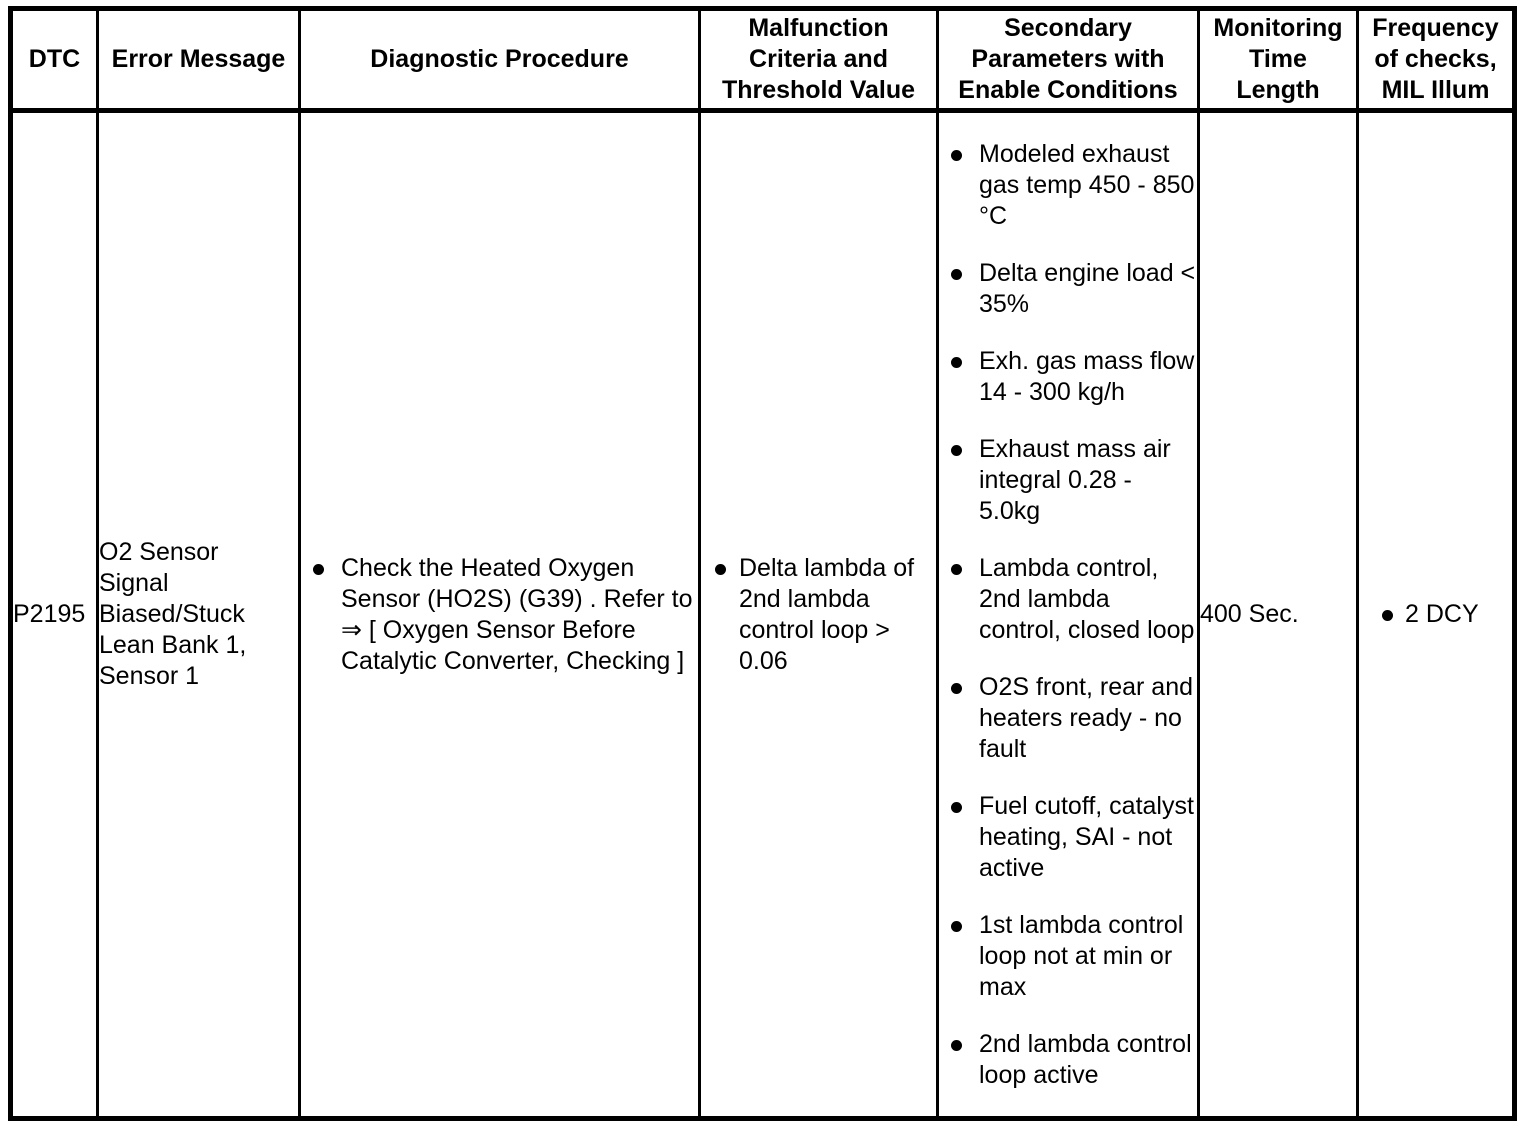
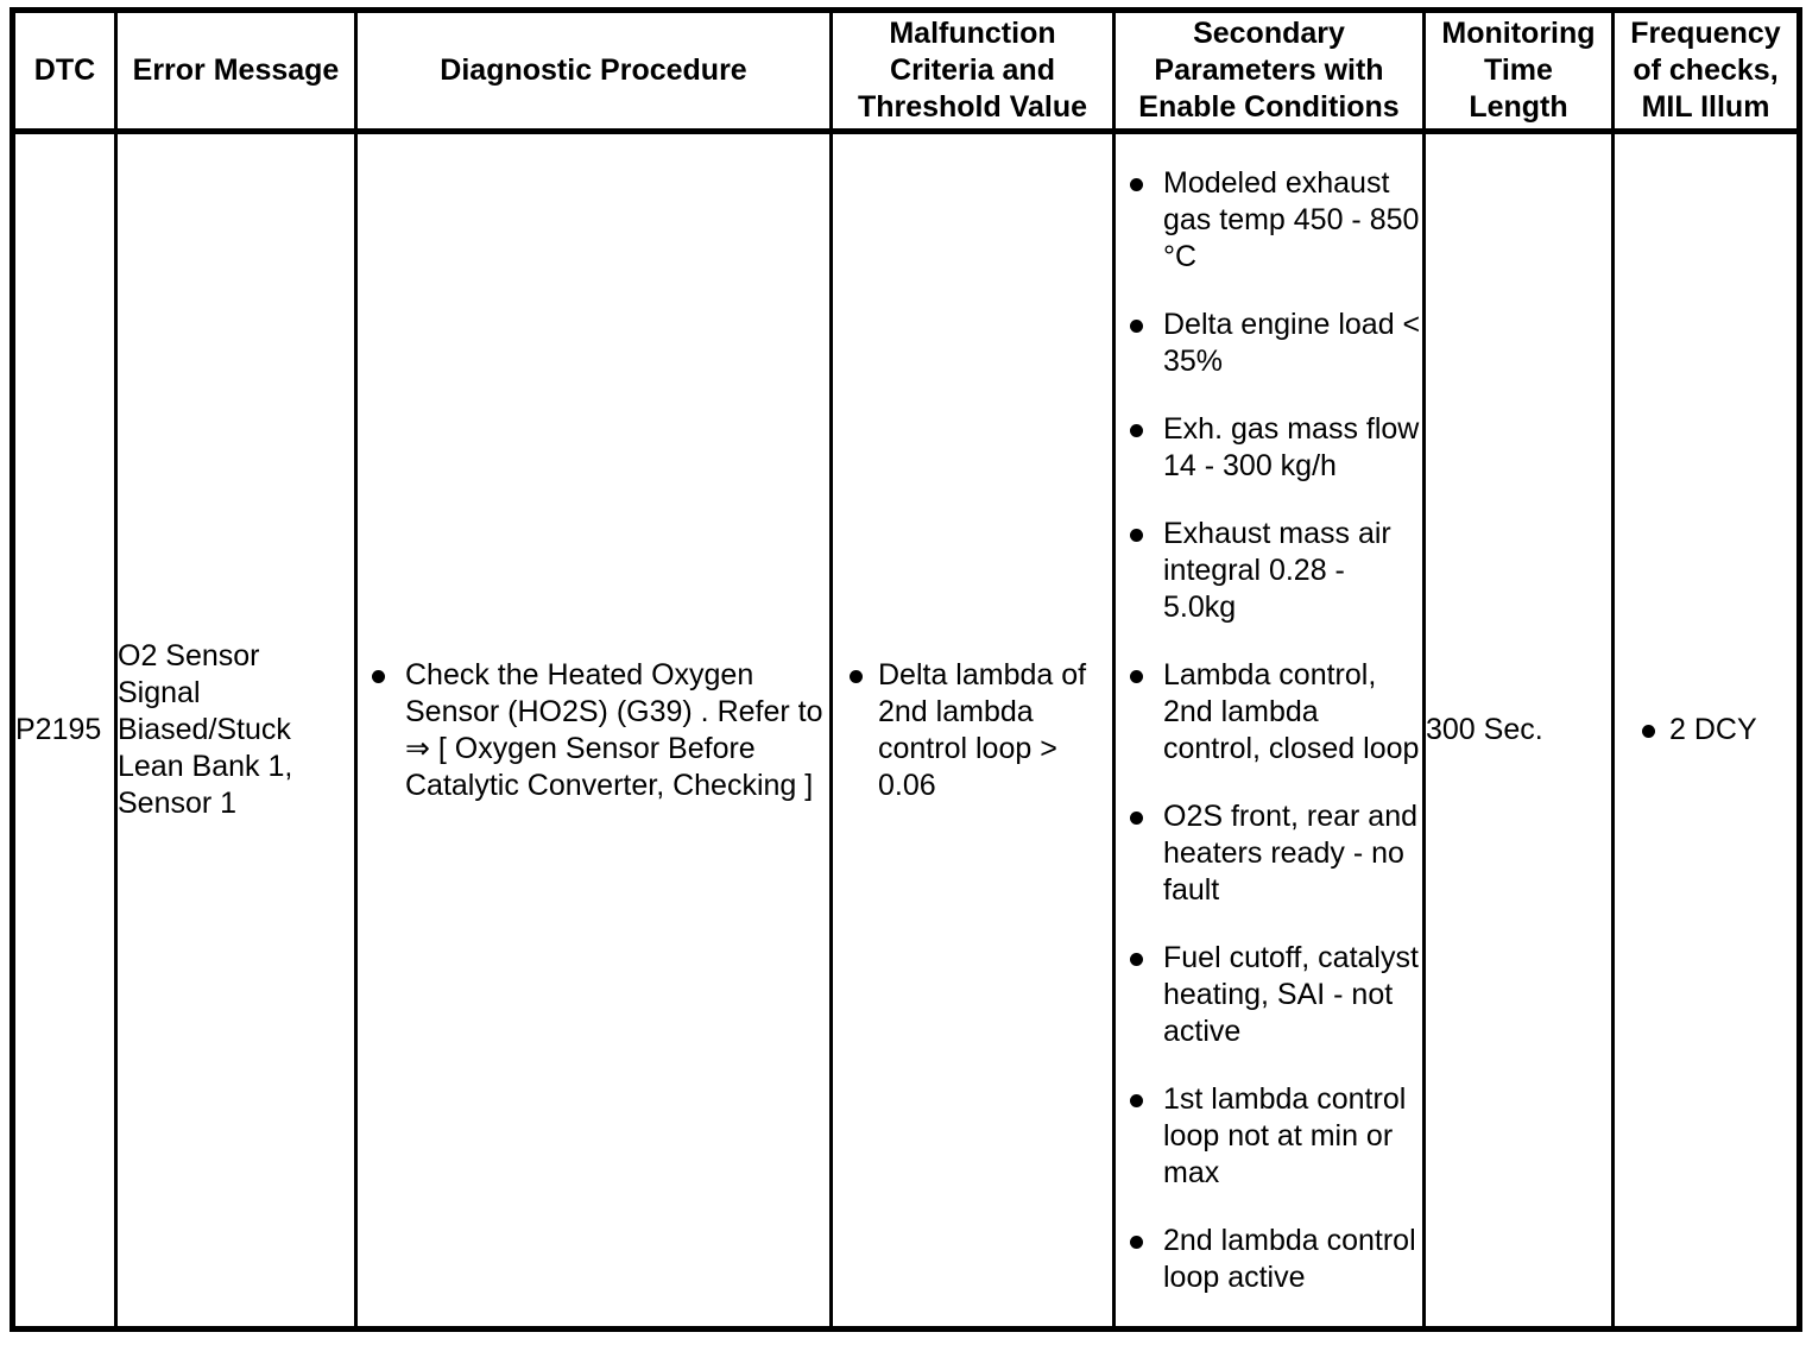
  DTC	Error Message	Diagnostic Procedure	Malfunction Criteria and Threshold Value	Secondary Parameters with Enable Conditions	Monitoring Time Length	Frequency of checks, MIL Illum
- P2195	O2 Sensor Signal Biased/Stuck Lean Bank 1, Sensor 1	Check the Heated Oxygen Sensor (HO2S) (G39) . Refer to ⇒ [ Oxygen Sensor Before Catalytic Converter, Checking ]	Delta lambda of 2nd lambda control loop > 0.06	Modeled exhaust gas temp 450 - 850 °C Delta engine load < 35% Exh. gas mass flow 14 - 300 kg/h Exhaust mass air integral 0.28 - 5.0kg Lambda control, 2nd lambda control, closed loop O2S front, rear and heaters ready - no fault Fuel cutoff, catalyst heating, SAI - not active 1st lambda control loop not at min or max 2nd lambda control loop active	400 Sec.	2 DCY
+ P2195	O2 Sensor Signal Biased/Stuck Lean Bank 1, Sensor 1	Check the Heated Oxygen Sensor (HO2S) (G39) . Refer to ⇒ [ Oxygen Sensor Before Catalytic Converter, Checking ]	Delta lambda of 2nd lambda control loop > 0.06	Modeled exhaust gas temp 450 - 850 °C Delta engine load < 35% Exh. gas mass flow 14 - 300 kg/h Exhaust mass air integral 0.28 - 5.0kg Lambda control, 2nd lambda control, closed loop O2S front, rear and heaters ready - no fault Fuel cutoff, catalyst heating, SAI - not active 1st lambda control loop not at min or max 2nd lambda control loop active	300 Sec.	2 DCY
